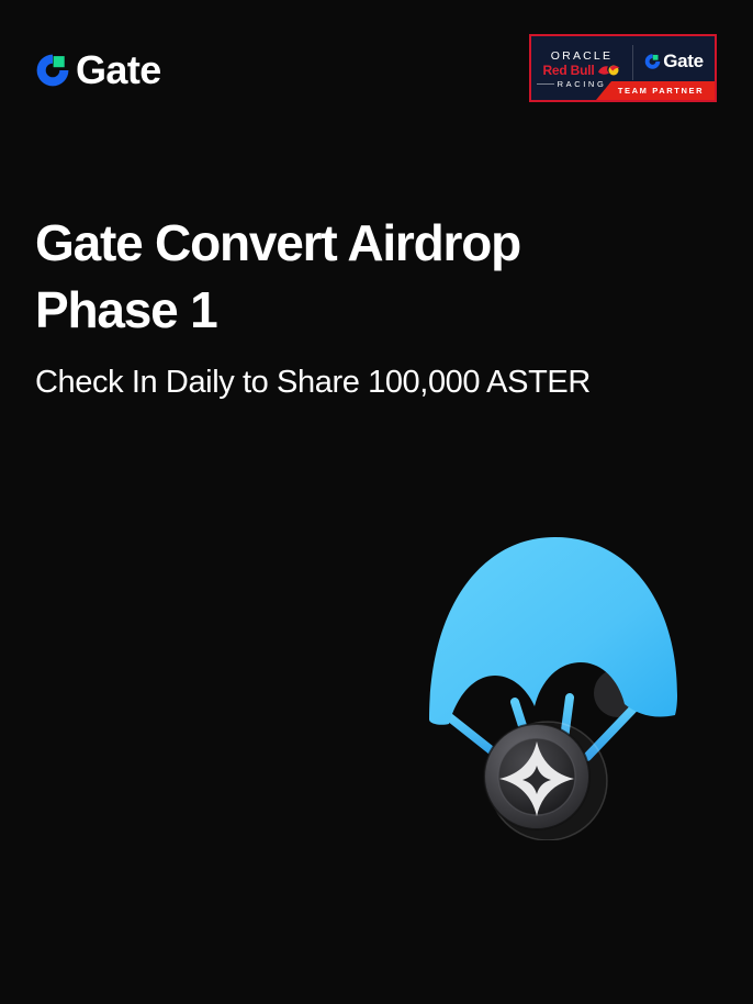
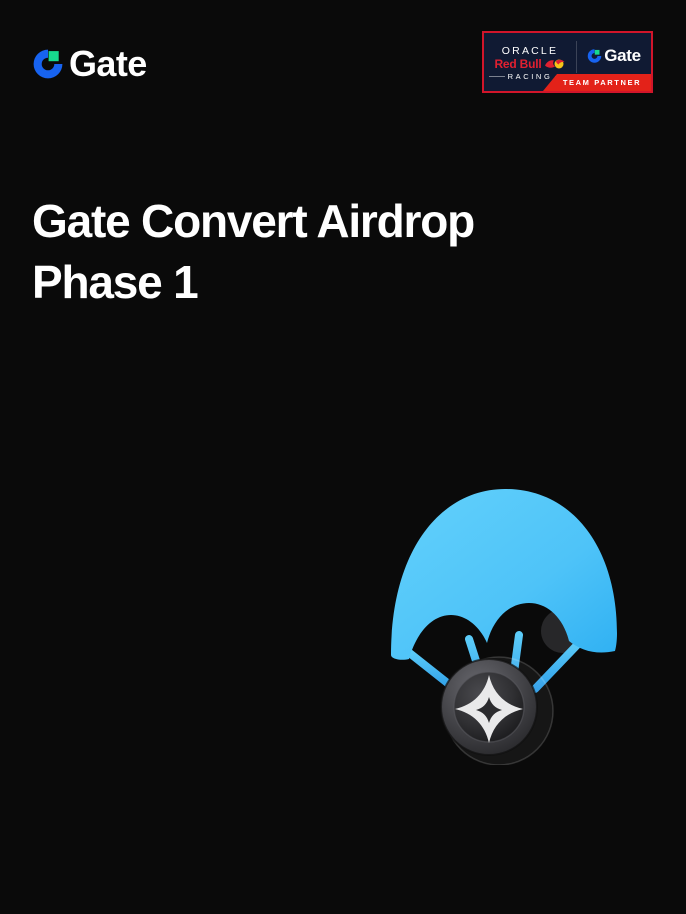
  Gate
  ORACLE
  Red Bull
  RACING
  Gate
  TEAM PARTNER
  Gate Convert Airdrop
  Phase 1
- Check In Daily to Share 100,000 ASTER
